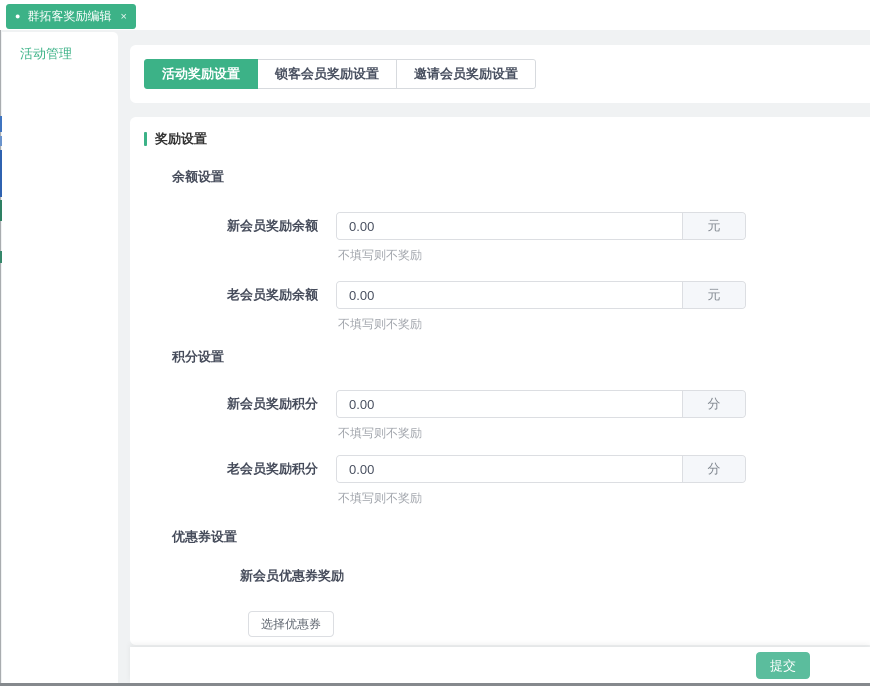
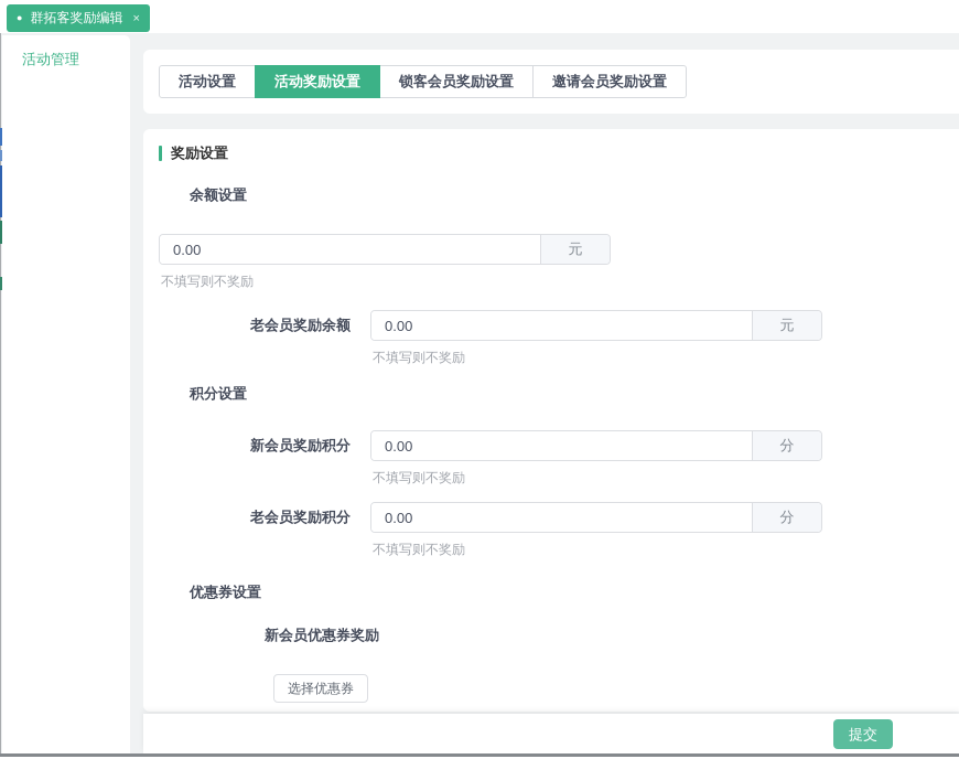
  ●
  群拓客奖励编辑
  ×
  活动管理
+ 活动设置
  活动奖励设置
  锁客会员奖励设置
  邀请会员奖励设置
  奖励设置
  余额设置
- 新会员奖励余额
  0.00
  元
  不填写则不奖励
  老会员奖励余额
  0.00
  元
  不填写则不奖励
  积分设置
  新会员奖励积分
  0.00
  分
  不填写则不奖励
  老会员奖励积分
  0.00
  分
  不填写则不奖励
  优惠券设置
  新会员优惠券奖励
  选择优惠券
  提交
